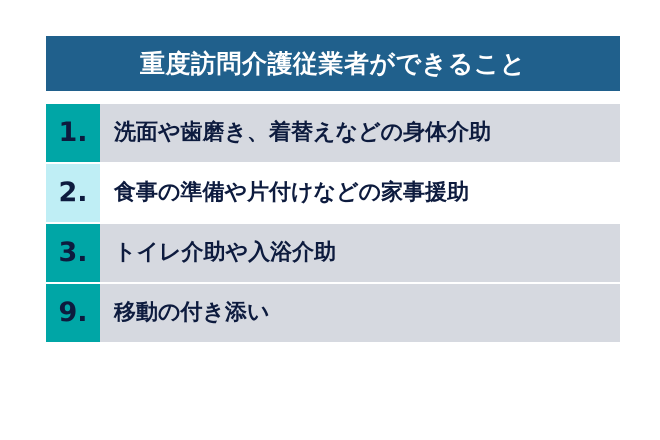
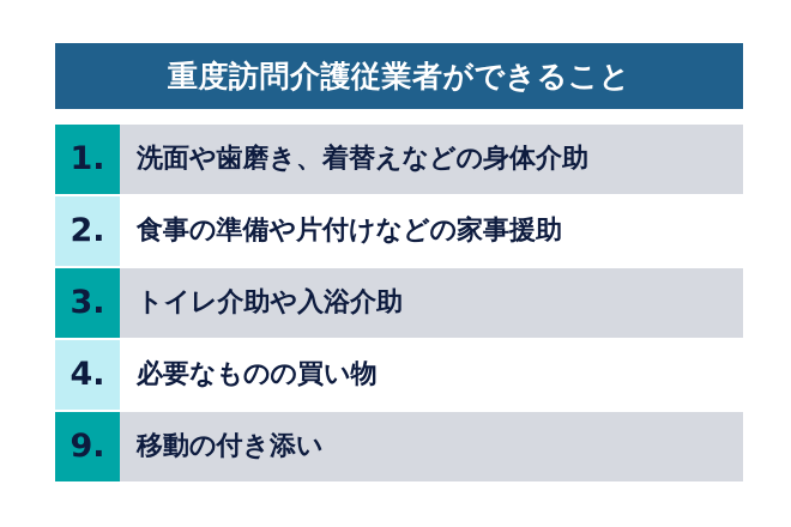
  重度訪問介護従業者ができること
  1.
  洗面や歯磨き、着替えなどの身体介助
  2.
  食事の準備や片付けなどの家事援助
  3.
  トイレ介助や入浴介助
+ 4.
+ 必要なものの買い物
  9.
  移動の付き添い
